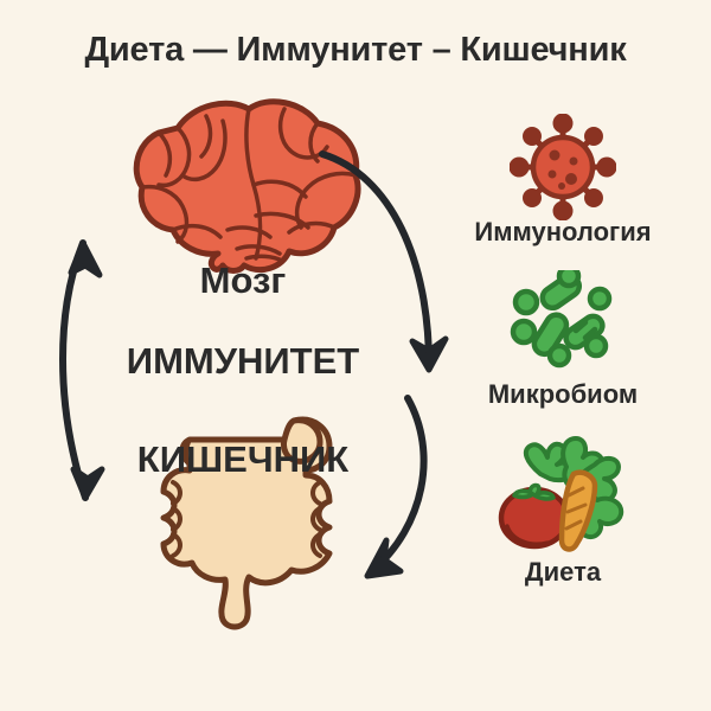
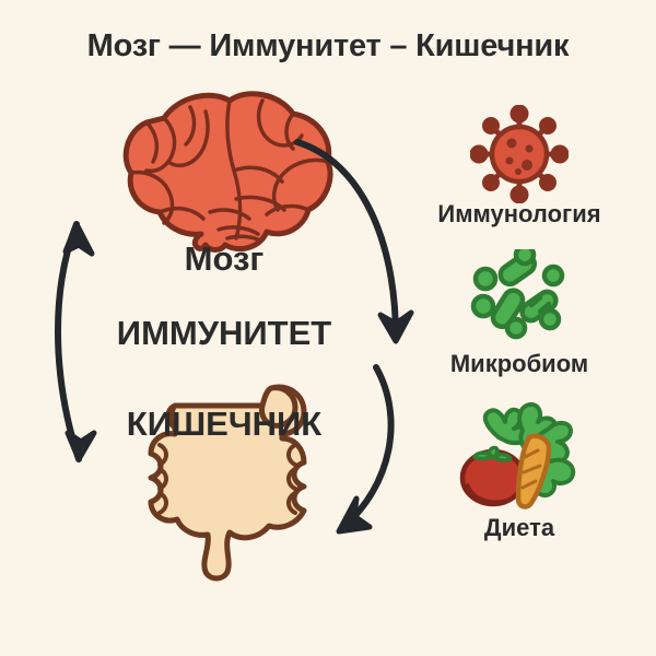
- Диета — Иммунитет – Кишечник
+ Мозг — Иммунитет – Кишечник
  Мозг
  ИММУНИТЕТ
  КИШЕЧНИК
  Иммунология
  Микробиом
  Диета
